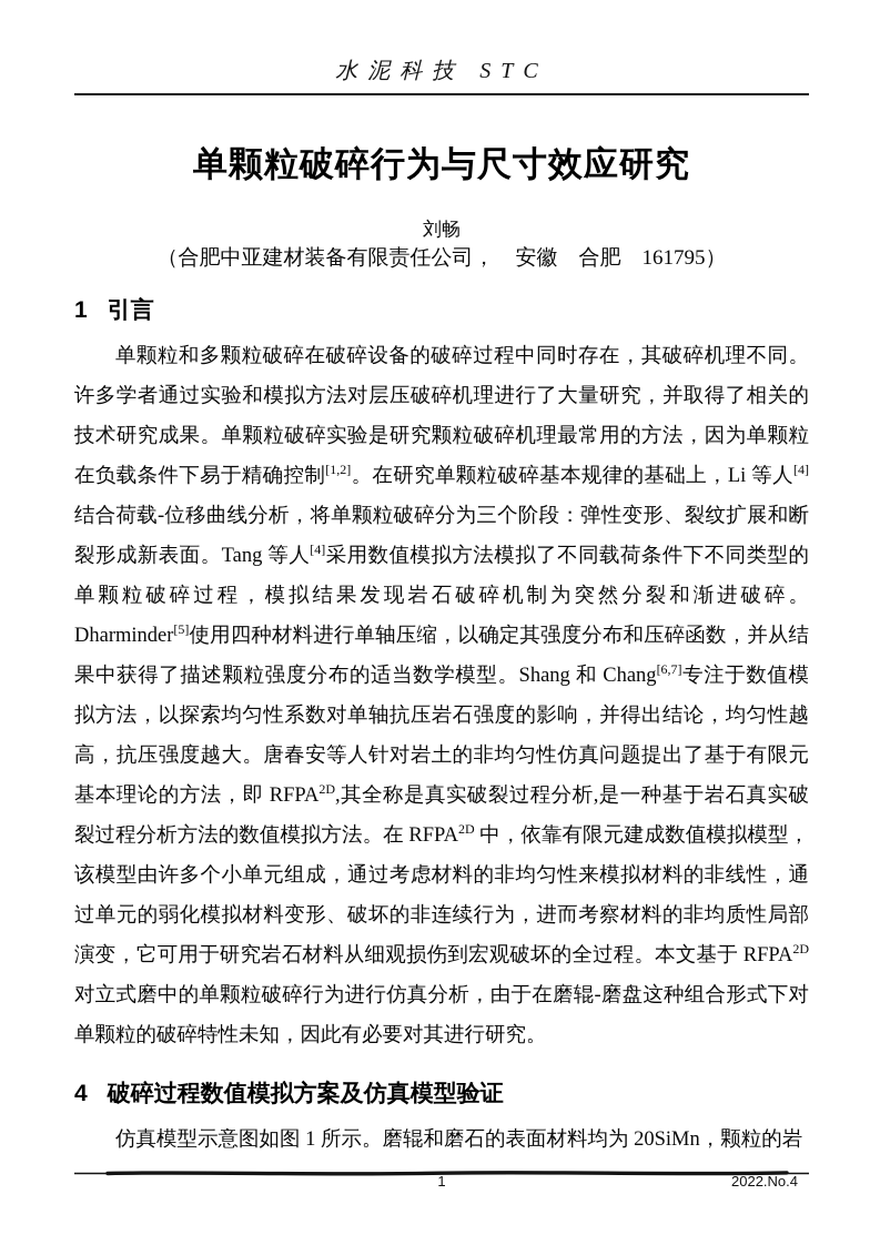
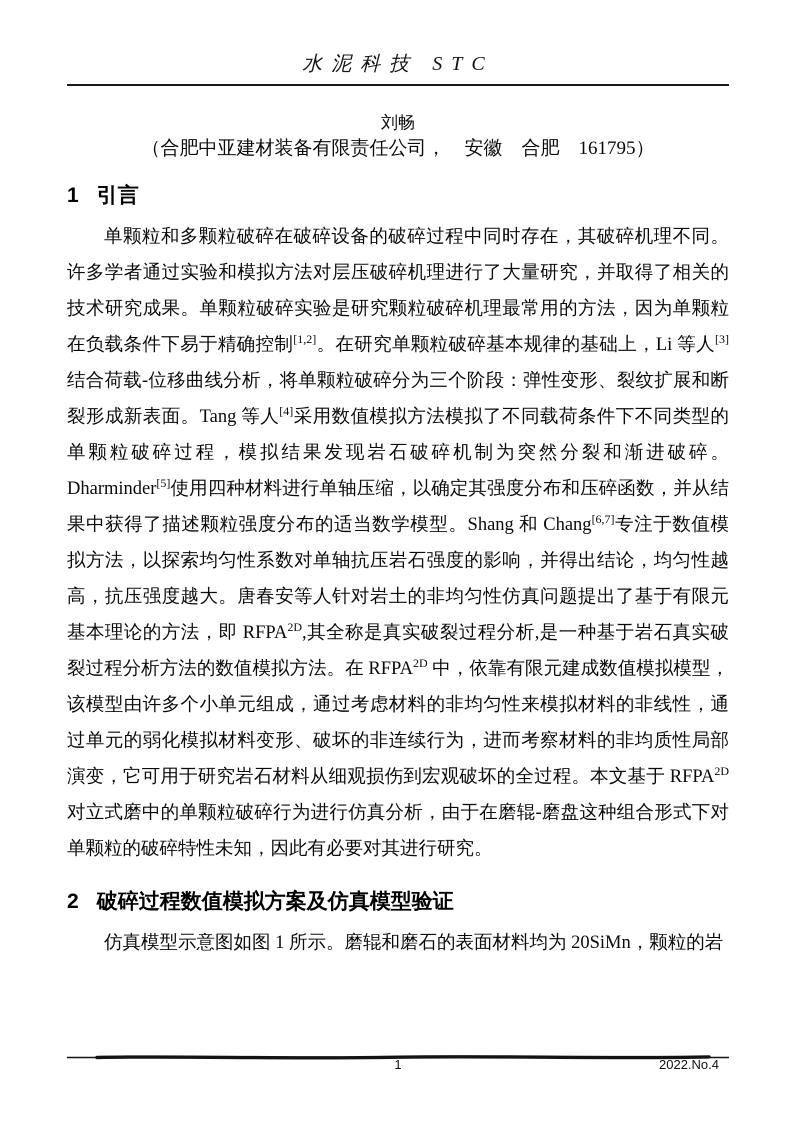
  水泥科技 STC
- 单颗粒破碎行为与尺寸效应研究
  刘畅
  （合肥中亚建材装备有限责任公司， 安徽 合肥 161795）
  1 引言
- 单颗粒和多颗粒破碎在破碎设备的破碎过程中同时存在，其破碎机理不同。许多学者通过实验和模拟方法对层压破碎机理进行了大量研究，并取得了相关的技术研究成果。单颗粒破碎实验是研究颗粒破碎机理最常用的方法，因为单颗粒在负载条件下易于精确控制[1,2]。在研究单颗粒破碎基本规律的基础上，Li 等人[4]结合荷载-位移曲线分析，将单颗粒破碎分为三个阶段：弹性变形、裂纹扩展和断裂形成新表面。Tang 等人[4]采用数值模拟方法模拟了不同载荷条件下不同类型的单颗粒破碎过程，模拟结果发现岩石破碎机制为突然分裂和渐进破碎。Dharminder[5]使用四种材料进行单轴压缩，以确定其强度分布和压碎函数，并从结果中获得了描述颗粒强度分布的适当数学模型。Shang 和 Chang[6,7]专注于数值模拟方法，以探索均匀性系数对单轴抗压岩石强度的影响，并得出结论，均匀性越高，抗压强度越大。唐春安等人针对岩土的非均匀性仿真问题提出了基于有限元基本理论的方法，即 RFPA2D,其全称是真实破裂过程分析,是一种基于岩石真实破裂过程分析方法的数值模拟方法。在 RFPA2D 中，依靠有限元建成数值模拟模型，该模型由许多个小单元组成，通过考虑材料的非均匀性来模拟材料的非线性，通过单元的弱化模拟材料变形、破坏的非连续行为，进而考察材料的非均质性局部演变，它可用于研究岩石材料从细观损伤到宏观破坏的全过程。本文基于 RFPA2D 对立式磨中的单颗粒破碎行为进行仿真分析，由于在磨辊-磨盘这种组合形式下对单颗粒的破碎特性未知，因此有必要对其进行研究。
+ 单颗粒和多颗粒破碎在破碎设备的破碎过程中同时存在，其破碎机理不同。许多学者通过实验和模拟方法对层压破碎机理进行了大量研究，并取得了相关的技术研究成果。单颗粒破碎实验是研究颗粒破碎机理最常用的方法，因为单颗粒在负载条件下易于精确控制[1,2]。在研究单颗粒破碎基本规律的基础上，Li 等人[3]结合荷载-位移曲线分析，将单颗粒破碎分为三个阶段：弹性变形、裂纹扩展和断裂形成新表面。Tang 等人[4]采用数值模拟方法模拟了不同载荷条件下不同类型的单颗粒破碎过程，模拟结果发现岩石破碎机制为突然分裂和渐进破碎。Dharminder[5]使用四种材料进行单轴压缩，以确定其强度分布和压碎函数，并从结果中获得了描述颗粒强度分布的适当数学模型。Shang 和 Chang[6,7]专注于数值模拟方法，以探索均匀性系数对单轴抗压岩石强度的影响，并得出结论，均匀性越高，抗压强度越大。唐春安等人针对岩土的非均匀性仿真问题提出了基于有限元基本理论的方法，即 RFPA2D,其全称是真实破裂过程分析,是一种基于岩石真实破裂过程分析方法的数值模拟方法。在 RFPA2D 中，依靠有限元建成数值模拟模型，该模型由许多个小单元组成，通过考虑材料的非均匀性来模拟材料的非线性，通过单元的弱化模拟材料变形、破坏的非连续行为，进而考察材料的非均质性局部演变，它可用于研究岩石材料从细观损伤到宏观破坏的全过程。本文基于 RFPA2D 对立式磨中的单颗粒破碎行为进行仿真分析，由于在磨辊-磨盘这种组合形式下对单颗粒的破碎特性未知，因此有必要对其进行研究。
- 4 破碎过程数值模拟方案及仿真模型验证
+ 2 破碎过程数值模拟方案及仿真模型验证
  仿真模型示意图如图 1 所示。磨辊和磨石的表面材料均为 20SiMn，颗粒的岩
  1
  2022.No.4
